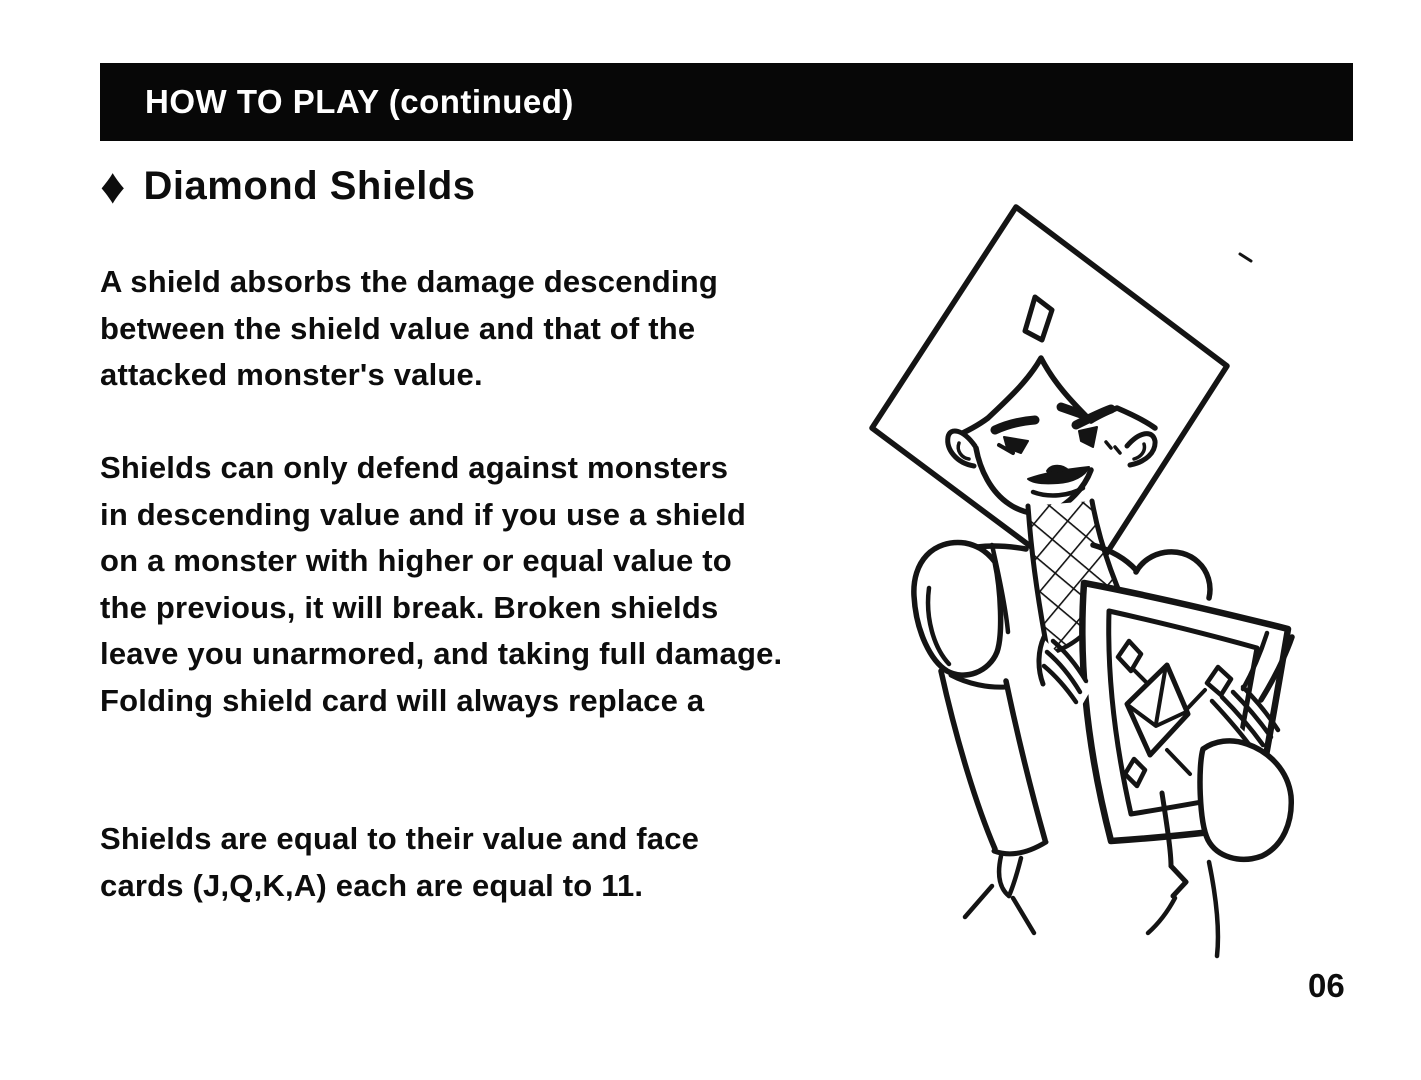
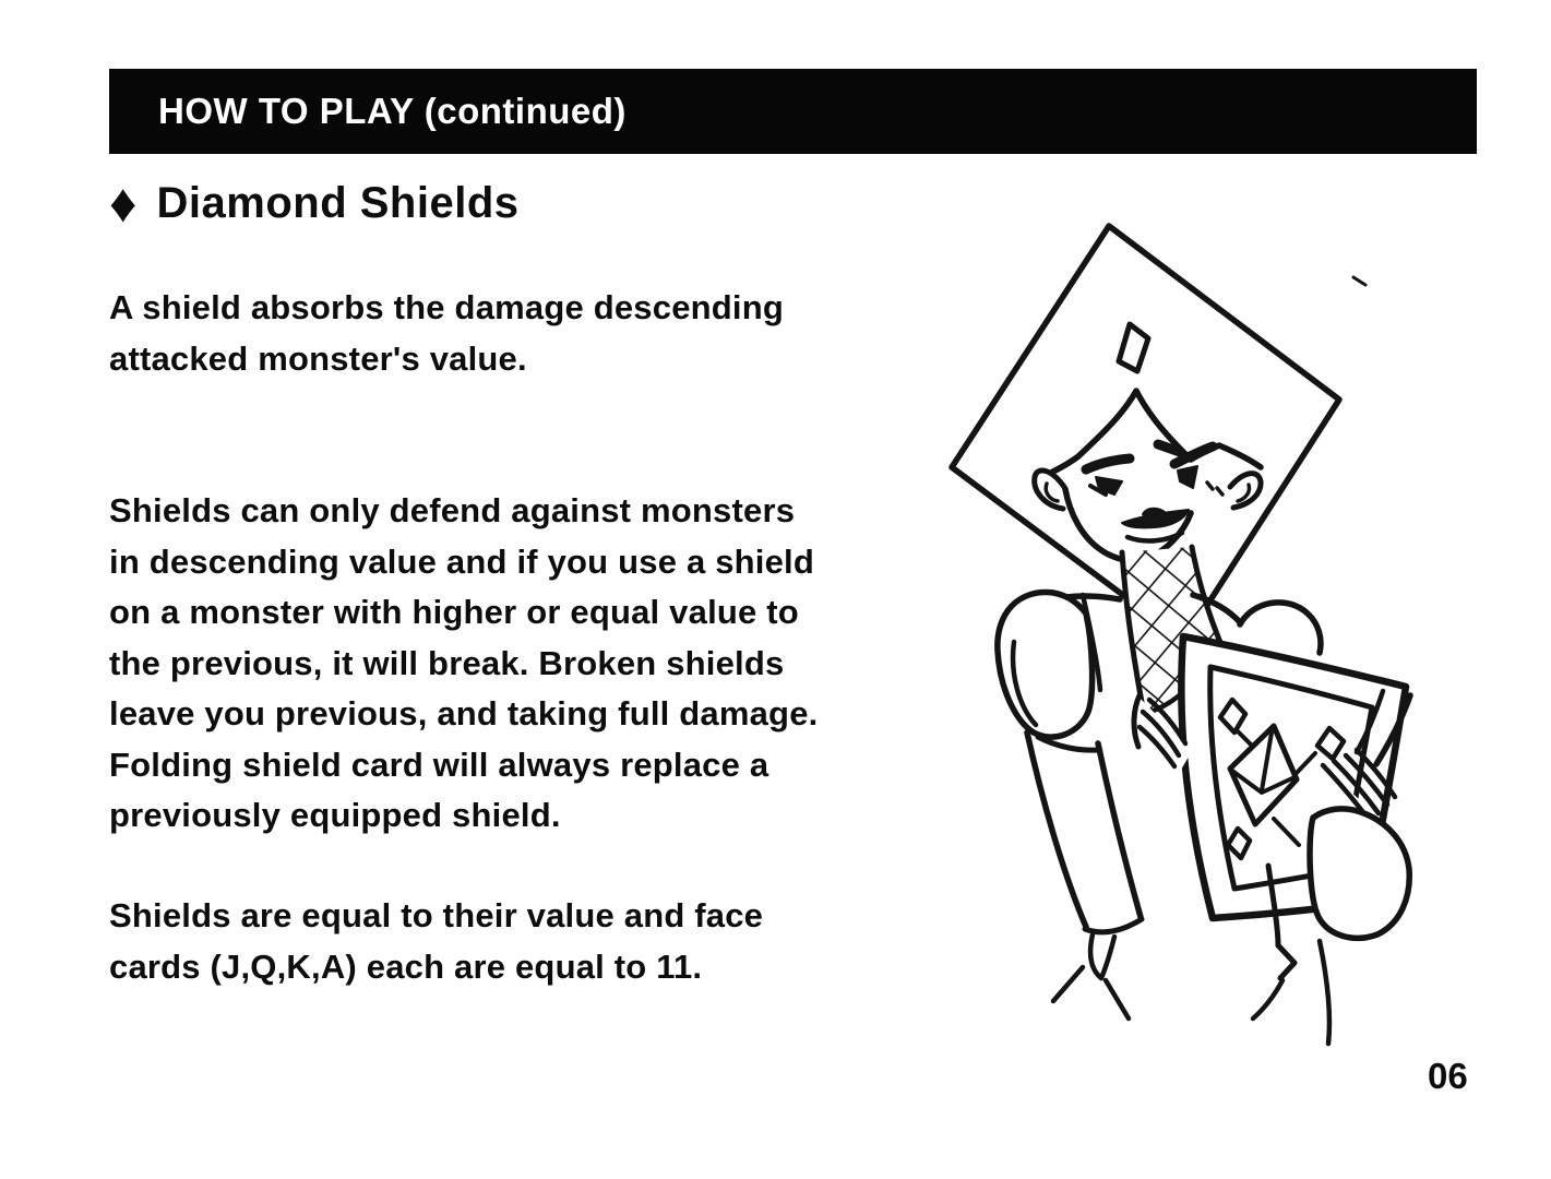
  HOW TO PLAY (continued)
  ♦
  Diamond Shields
  A shield absorbs the damage descending
- between the shield value and that of the
  attacked monster's value.
  Shields can only defend against monsters
  in descending value and if you use a shield
  on a monster with higher or equal value to
  the previous, it will break. Broken shields
- leave you unarmored, and taking full damage.
+ leave you previous, and taking full damage.
  Folding shield card will always replace a
+ previously equipped shield.
  Shields are equal to their value and face
  cards (J,Q,K,A) each are equal to 11.
  06
